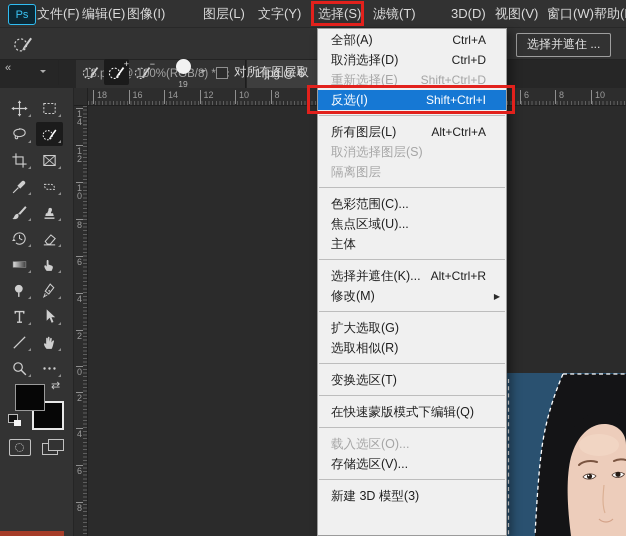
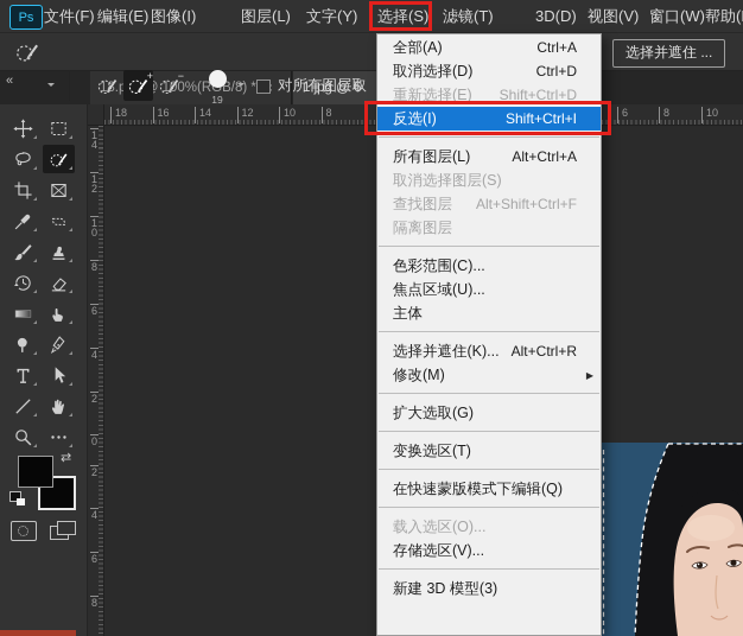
  Ps
  文件(F)
  编辑(E)
  图像(I)
  图层(L)
  文字(Y)
  选择(S)
  滤镜(T)
  3D(D)
  视图(V)
  窗口(W)
  +
  −
  19
  对所有图层取
  选择并遮住 ...
  «
  1. 100%(RGB/8) *
  1.jpg @ 6
  18
  16
  14
  12
  10
  8
  6
  8
  10
  14
  12
  10
  8
  6
  4
  2
  0
  2
  4
  6
  8
  ⇄
  全部(A)
  Ctrl+A
  取消选择(D)
  Ctrl+D
  重新选择(E)
  Shift+Ctrl+D
  反选(I)
  Shift+Ctrl+I
  所有图层(L)
  Alt+Ctrl+A
  取消选择图层(S)
+ 查找图层
+ Alt+Shift+Ctrl+F
  隔离图层
  色彩范围(C)...
  焦点区域(U)...
  主体
  选择并遮住(K)...
  Alt+Ctrl+R
  修改(M)
  ▶
  扩大选取(G)
- 选取相似(R)
  变换选区(T)
  在快速蒙版模式下编辑(Q)
  载入选区(O)...
  存储选区(V)...
  新建 3D 模型(3)
